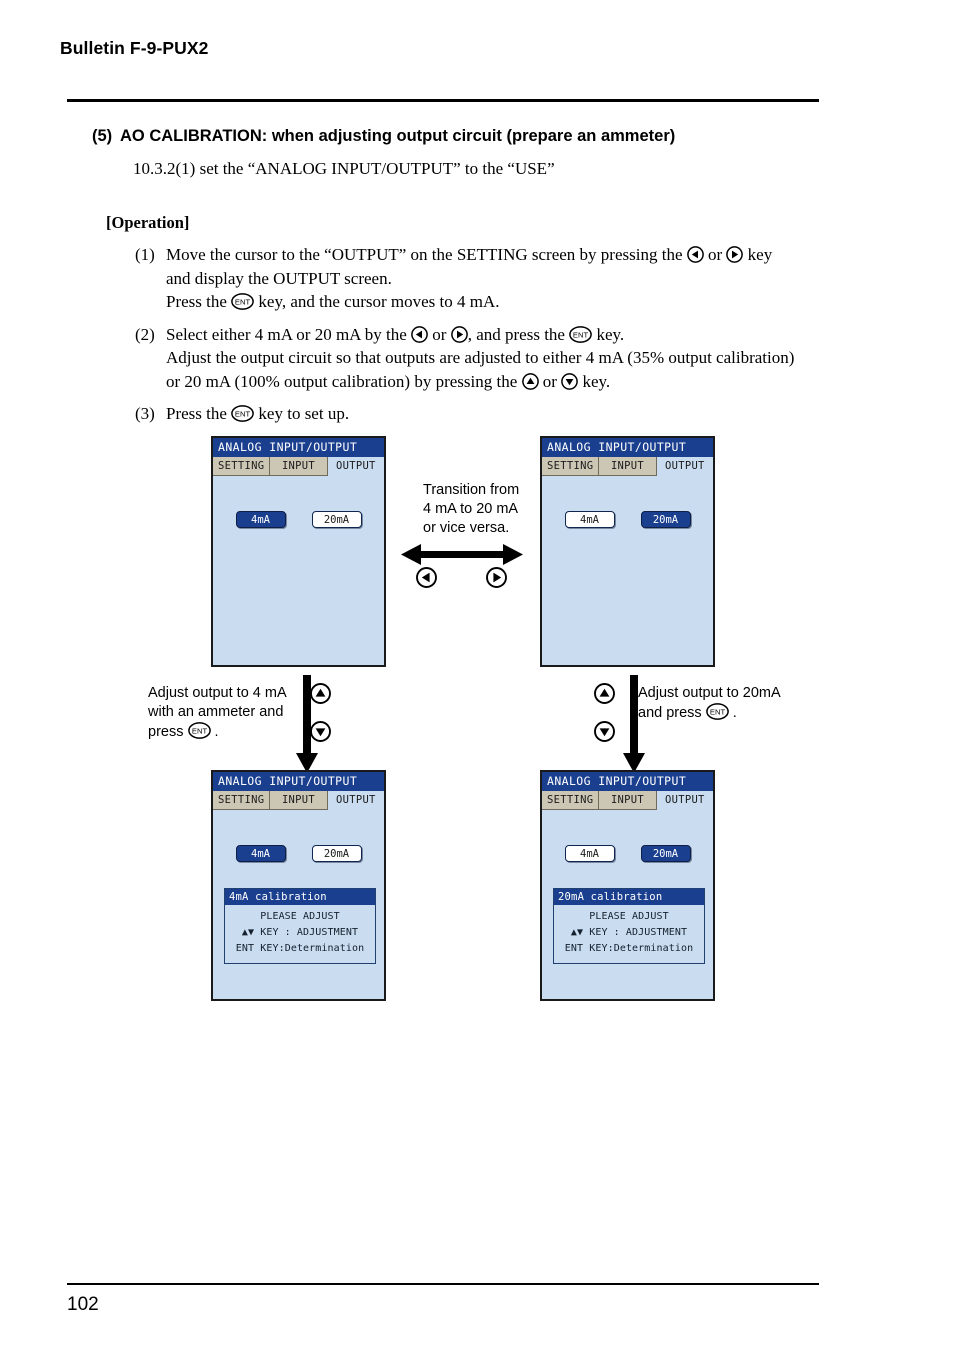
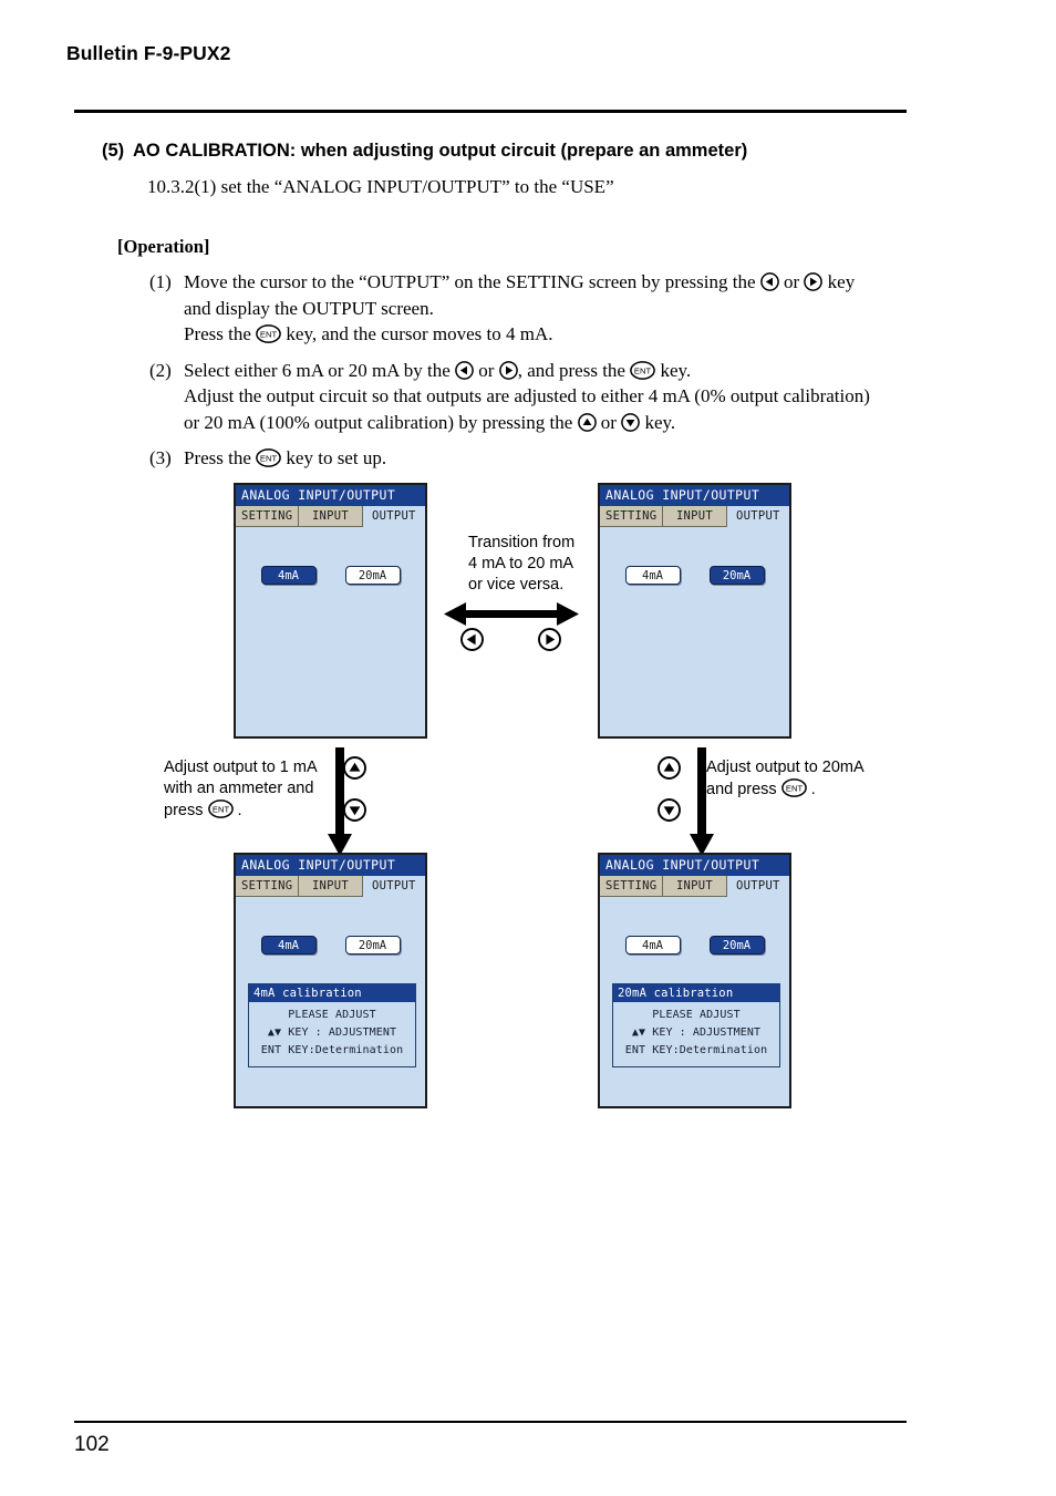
  Bulletin F-9-PUX2
  (5) AO CALIBRATION: when adjusting output circuit (prepare an ammeter)
  10.3.2(1) set the “ANALOG INPUT/OUTPUT” to the “USE”
  [Operation]
  (1)
  Move the cursor to the “OUTPUT” on the SETTING screen by pressing the or key
  and display the OUTPUT screen.
  Press the
  ENT
  key, and the cursor moves to 4 mA.
  (2)
- Select either 4 mA or 20 mA by the or , and press the
+ Select either 6 mA or 20 mA by the or , and press the
  ENT
  key.
- Adjust the output circuit so that outputs are adjusted to either 4 mA (35% output calibration)
+ Adjust the output circuit so that outputs are adjusted to either 4 mA (0% output calibration)
  or 20 mA (100% output calibration) by pressing the or key.
  (3)
  Press the
  ENT
  key to set up.
  ANALOG INPUT/OUTPUT
  SETTING
  INPUT
  OUTPUT
  4mA
  20mA
  ANALOG INPUT/OUTPUT
  SETTING
  INPUT
  OUTPUT
  4mA
  20mA
  Transition from
  4 mA to 20 mA
  or vice versa.
- Adjust output to 4 mA
+ Adjust output to 1 mA
  with an ammeter and
  press
  ENT
  .
  Adjust output to 20mA
  and press
  ENT
  .
  ANALOG INPUT/OUTPUT
  SETTING
  INPUT
  OUTPUT
  4mA
  20mA
  4mA calibration
  PLEASE ADJUST
  ▲▼ KEY : ADJUSTMENT
  ENT KEY:Determination
  ANALOG INPUT/OUTPUT
  SETTING
  INPUT
  OUTPUT
  4mA
  20mA
  20mA calibration
  PLEASE ADJUST
  ▲▼ KEY : ADJUSTMENT
  ENT KEY:Determination
  102
